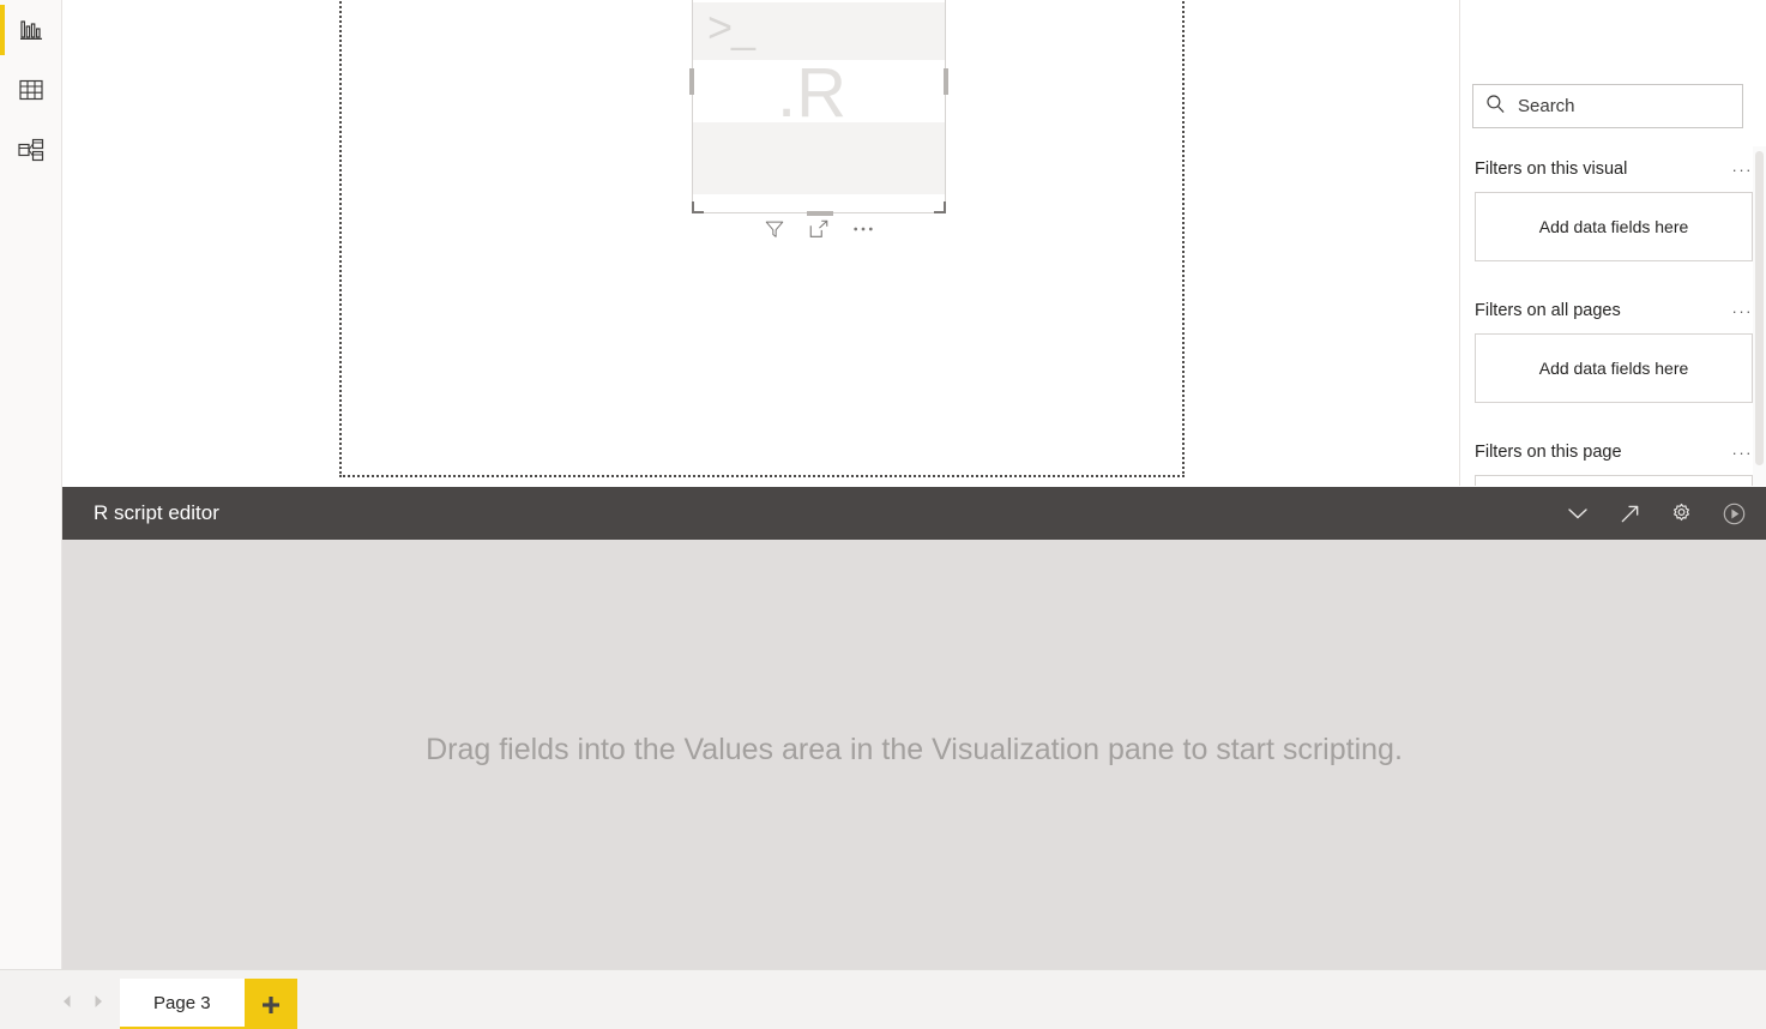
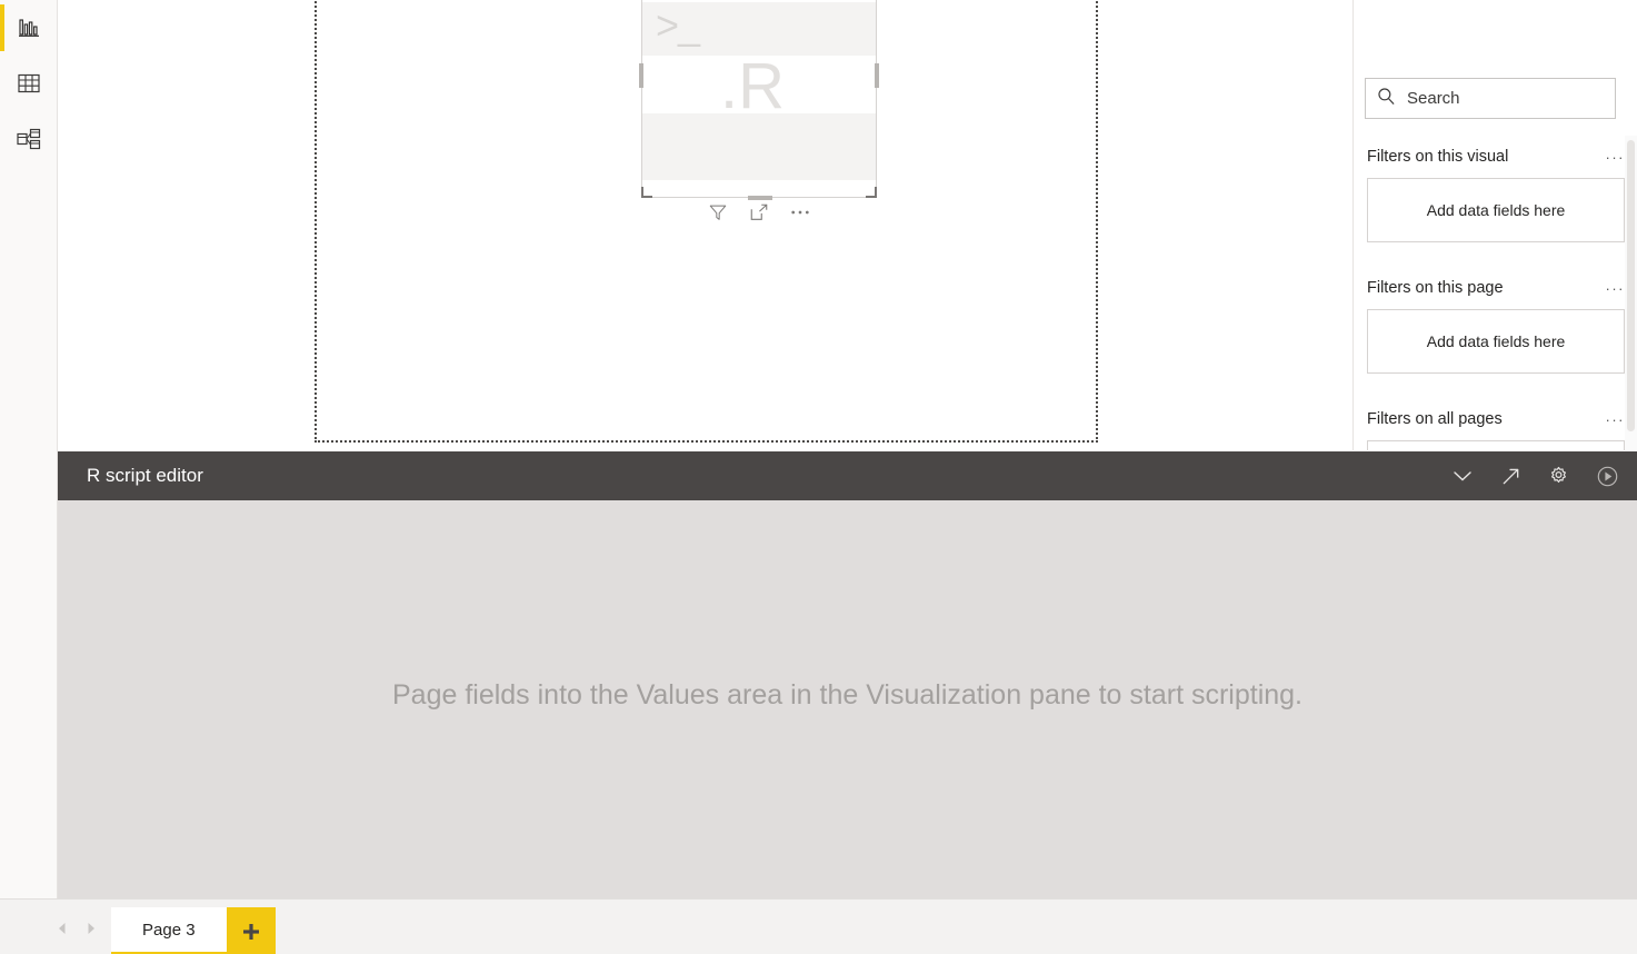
  >_
  .R
  Search
  Filters on this visual
  ···
  Add data fields here
- Filters on all pages
+ Filters on this page
  ···
  Add data fields here
- Filters on this page
+ Filters on all pages
  ···
  R script editor
- Drag fields into the Values area in the Visualization pane to start scripting.
+ Page fields into the Values area in the Visualization pane to start scripting.
  Page 3
